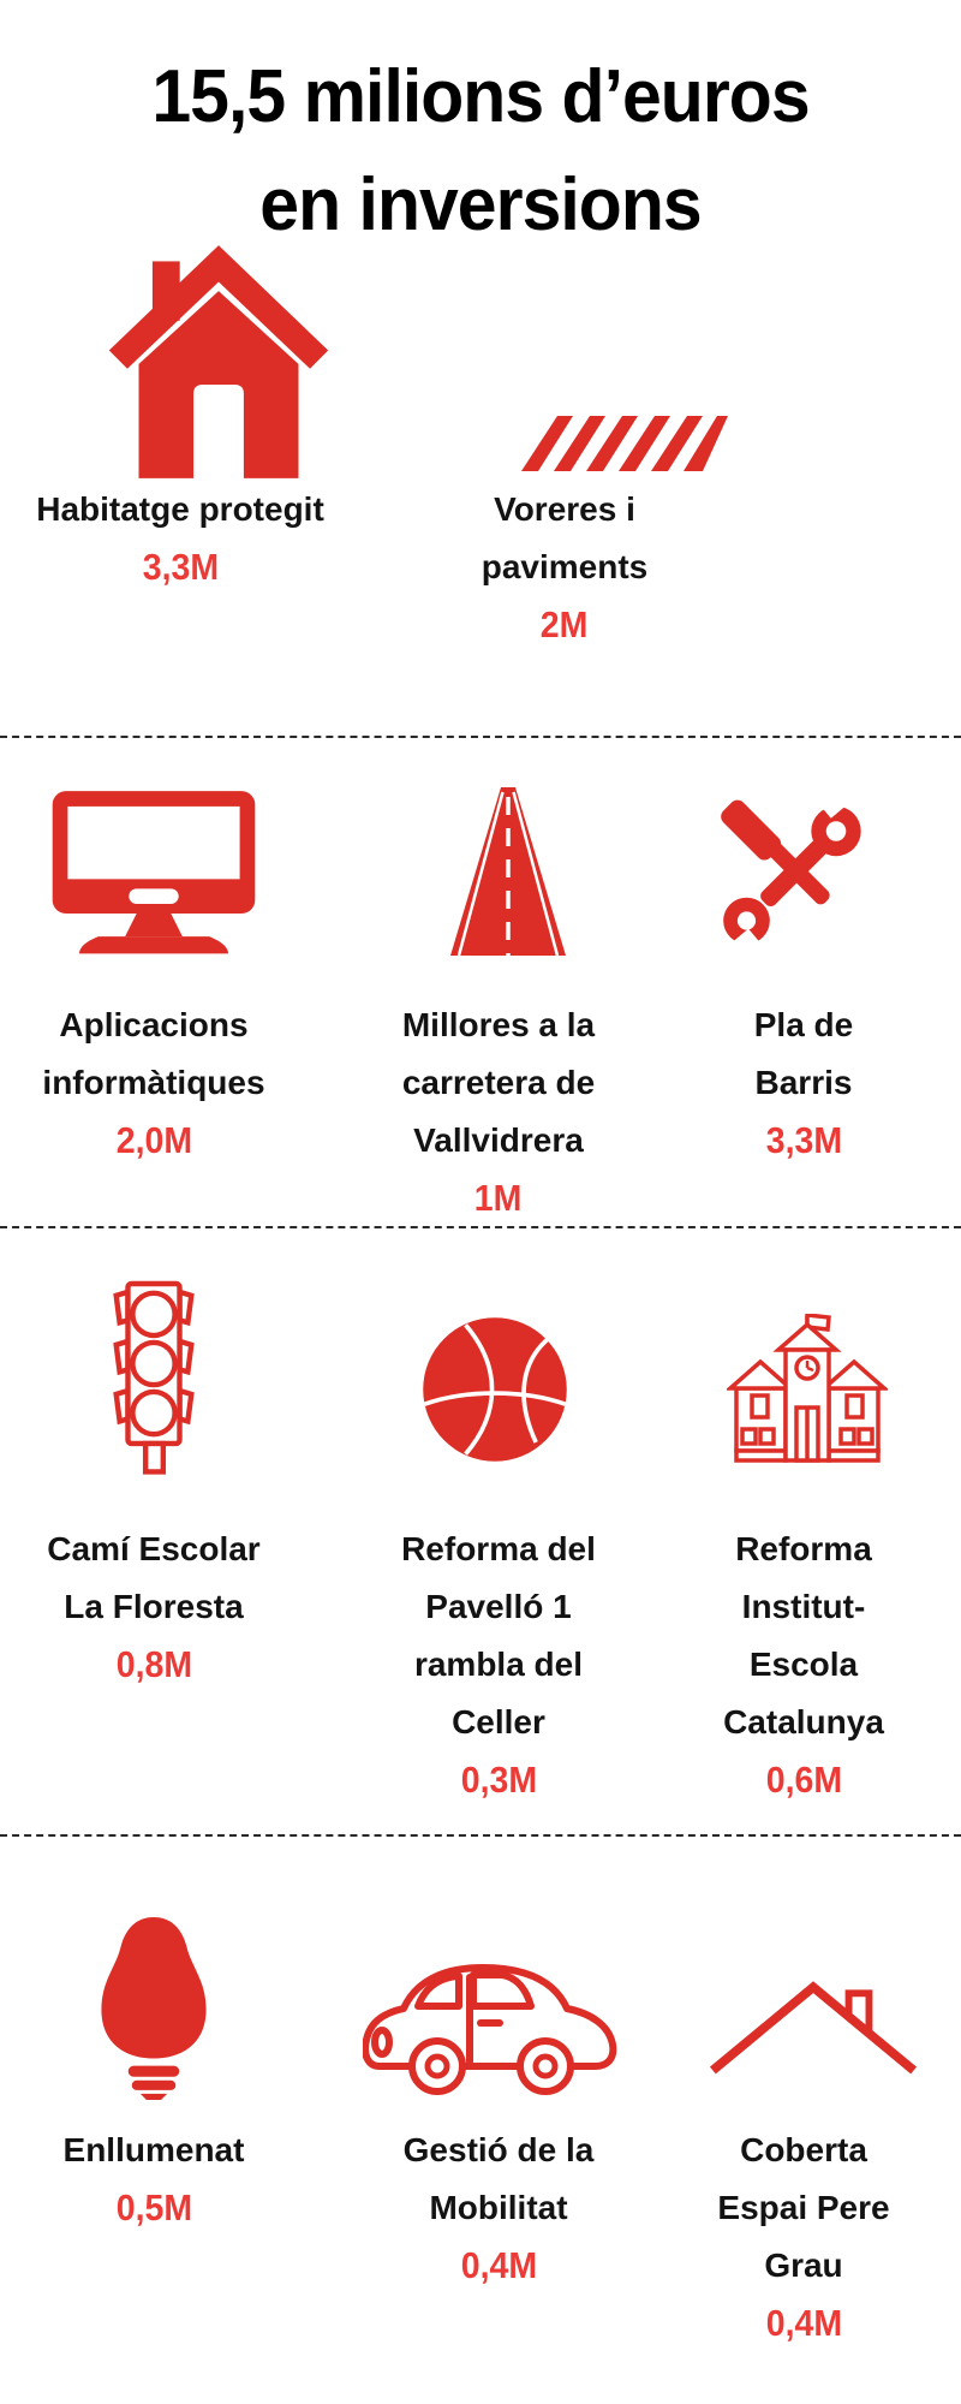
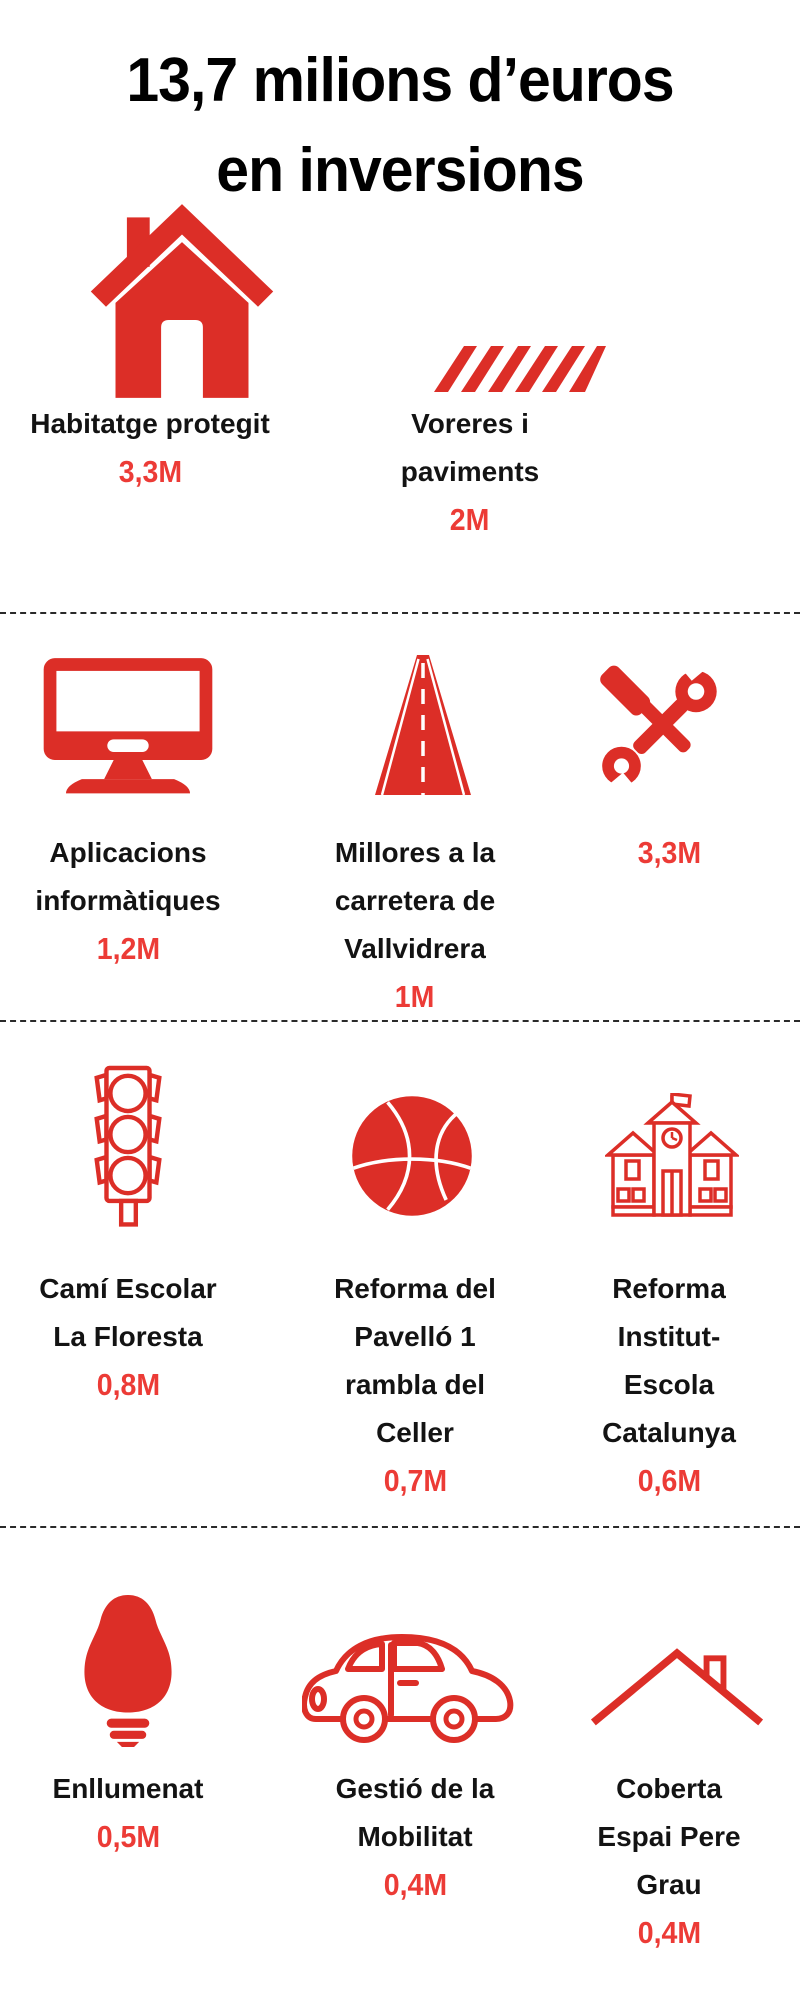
- 15,5 milions d’euros
+ 13,7 milions d’euros
  en inversions
  Habitatge protegit
  3,3M
  Voreres i
  paviments
  2M
  Aplicacions
  informàtiques
- 2,0M
+ 1,2M
  Millores a la
  carretera de
  Vallvidrera
  1M
- Pla de
- Barris
  3,3M
  Camí Escolar
  La Floresta
  0,8M
  Reforma del
  Pavelló 1
  rambla del
  Celler
- 0,3M
+ 0,7M
  Reforma
  Institut-
  Escola
  Catalunya
  0,6M
  Enllumenat
  0,5M
  Gestió de la
  Mobilitat
  0,4M
  Coberta
  Espai Pere
  Grau
  0,4M
